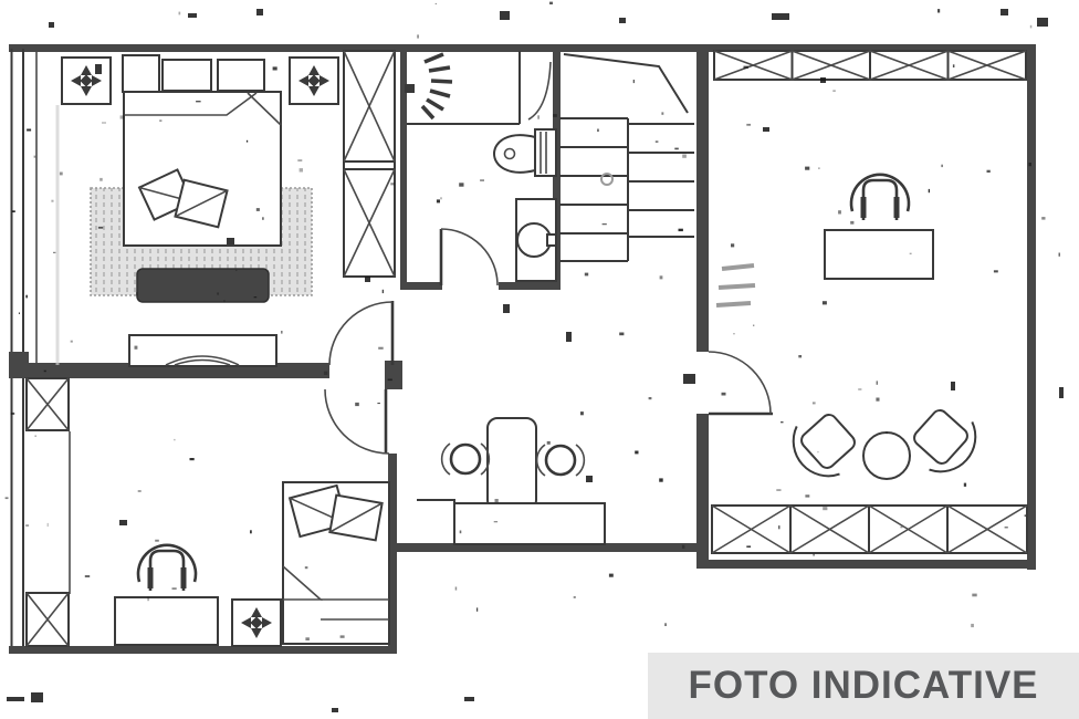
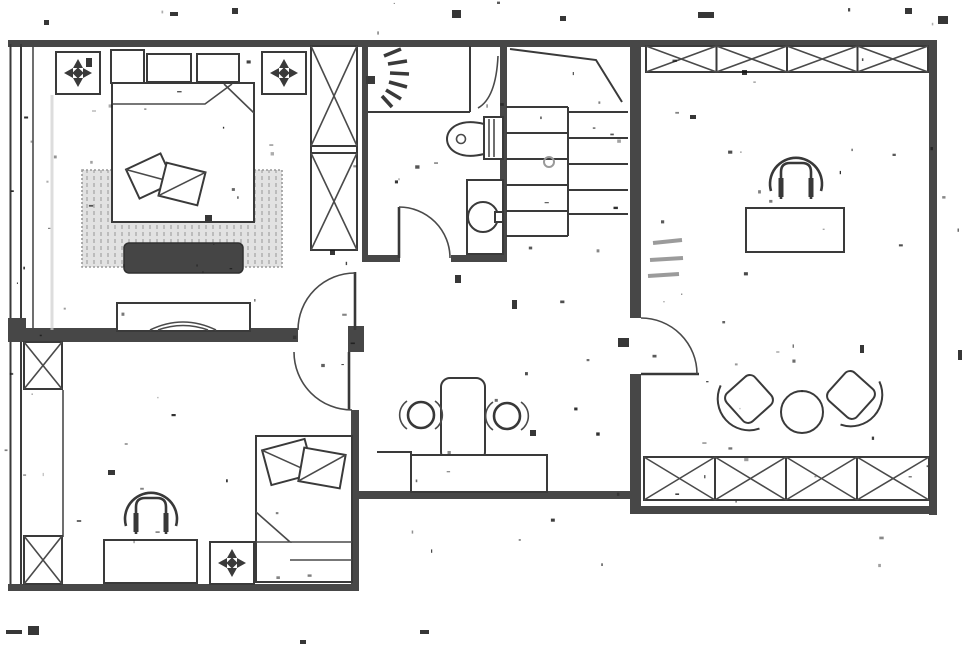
- FOTO INDICATIVE
